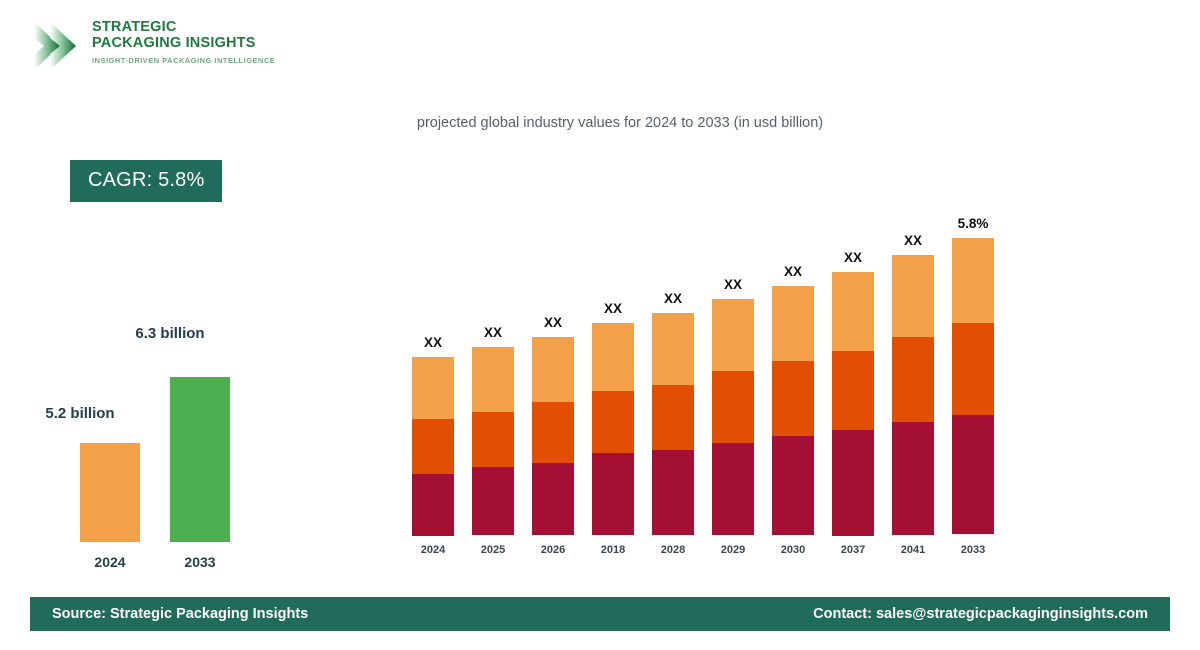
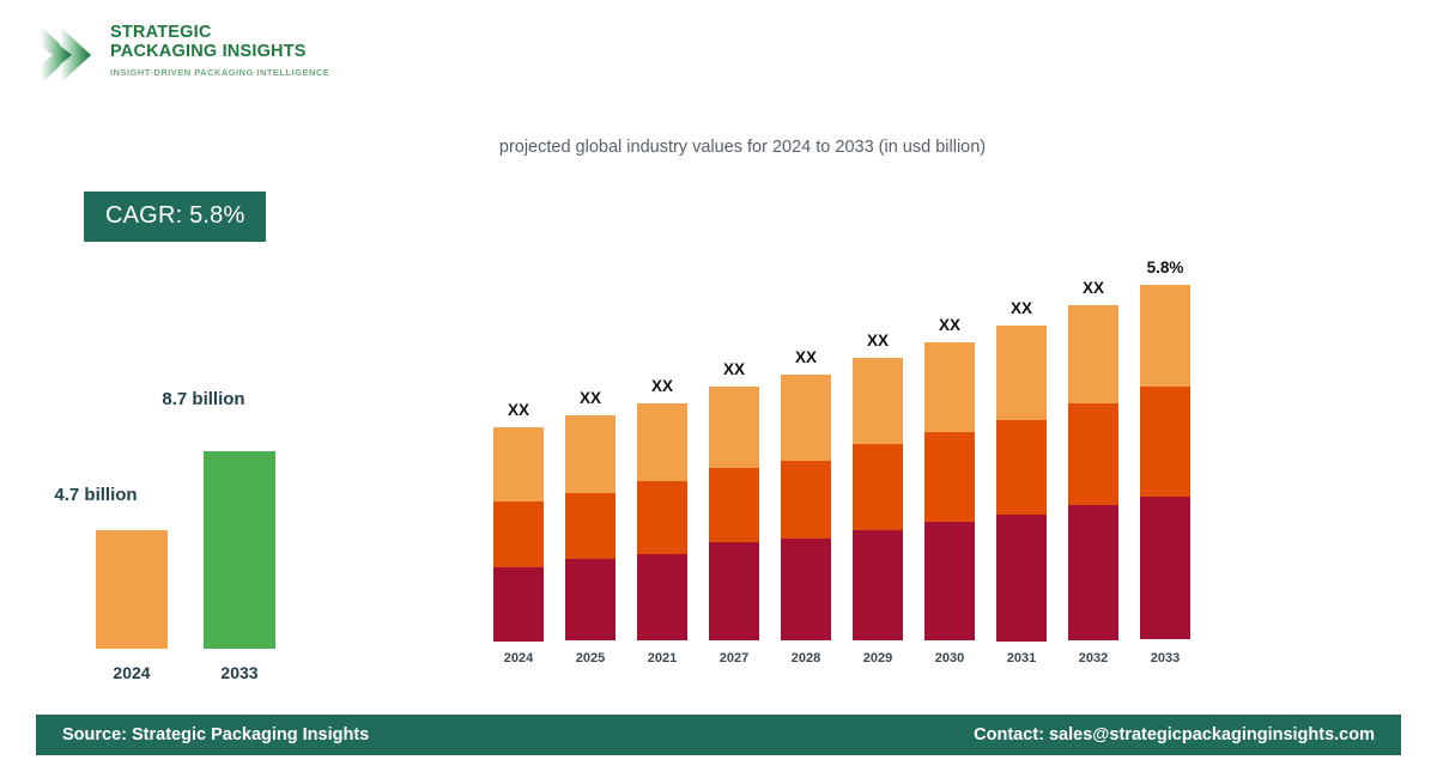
  STRATEGIC
  PACKAGING INSIGHTS
  INSIGHT-DRIVEN PACKAGING INTELLIGENCE
  projected global industry values for 2024 to 2033 (in usd billion)
  CAGR: 5.8%
- 5.2 billion
+ 4.7 billion
- 6.3 billion
+ 8.7 billion
  2024
  2033
  XX
  2024
  XX
  2025
  XX
- 2026
+ 2021
  XX
- 2018
+ 2027
  XX
  2028
  XX
  2029
  XX
  2030
  XX
- 2037
+ 2031
  XX
- 2041
+ 2032
  5.8%
  2033
  Source: Strategic Packaging Insights
  Contact: sales@strategicpackaginginsights.com
